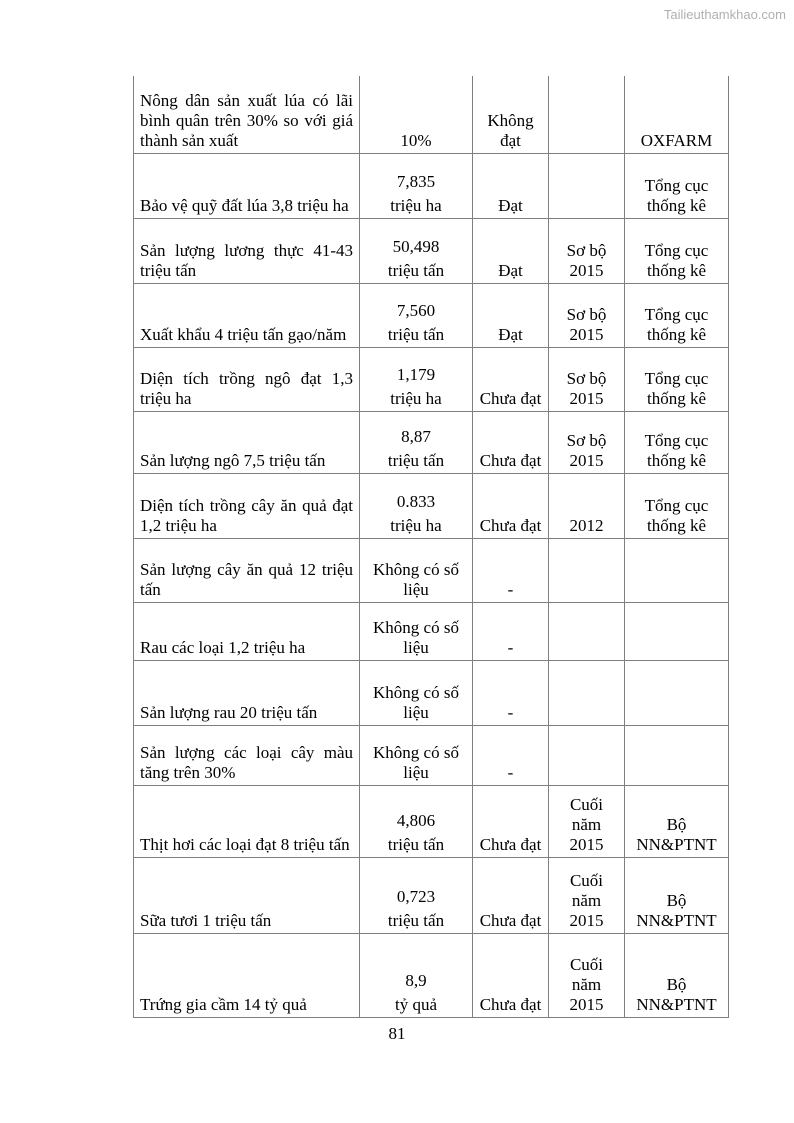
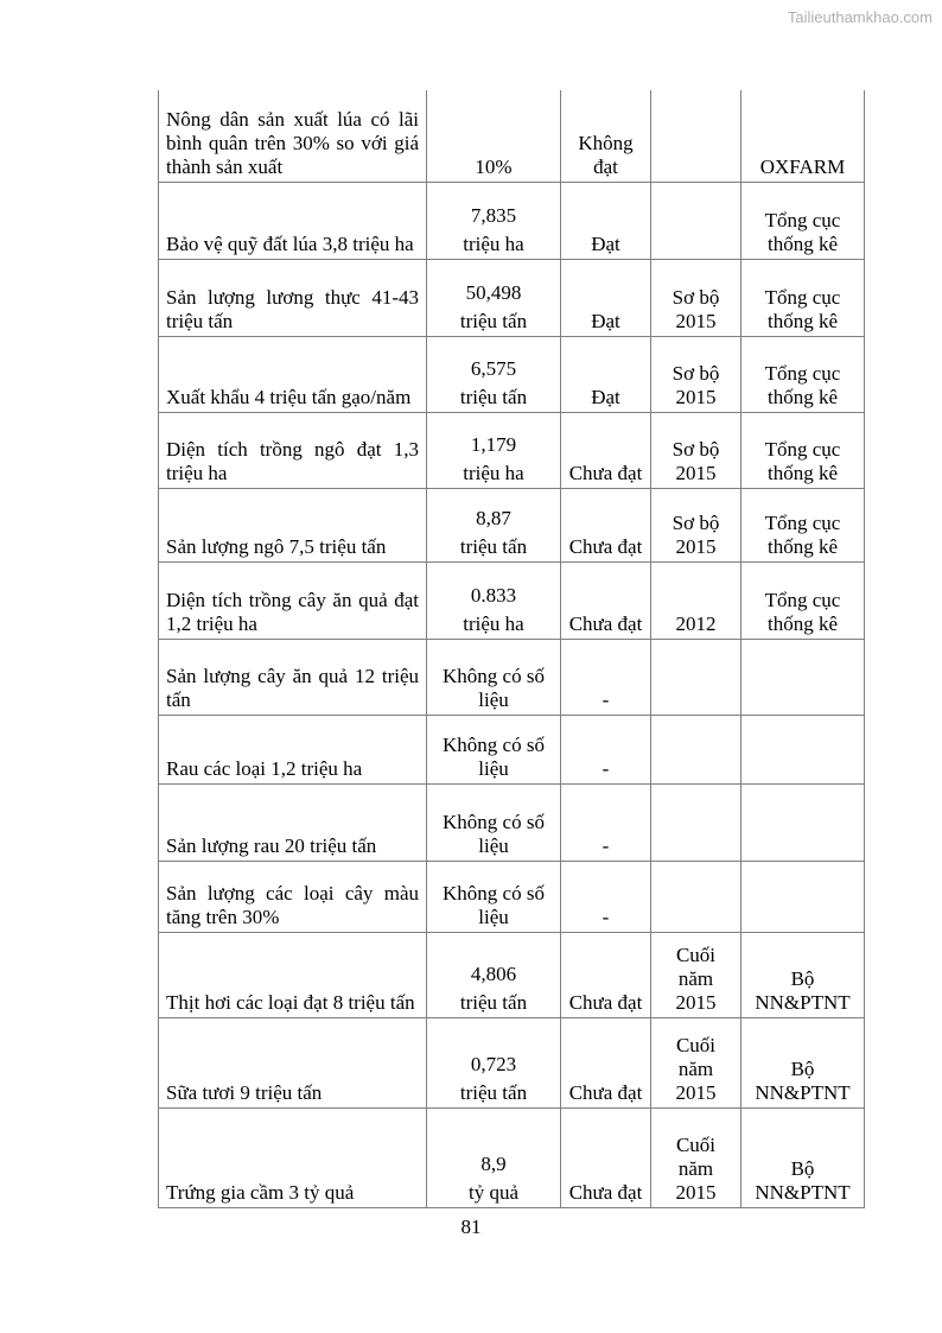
  Tailieuthamkhao.com
  Nông dân sản xuất lúa có lãi bình quân trên 30% so với giá thành sản xuất	10%	Không đạt		OXFARM
  Bảo vệ quỹ đất lúa 3,8 triệu ha	7,835triệu ha	Đạt		Tổng cục thống kê
  Sản lượng lương thực 41-43 triệu tấn	50,498triệu tấn	Đạt	Sơ bộ 2015	Tổng cục thống kê
- Xuất khẩu 4 triệu tấn gạo/năm	7,560triệu tấn	Đạt	Sơ bộ 2015	Tổng cục thống kê
+ Xuất khẩu 4 triệu tấn gạo/năm	6,575triệu tấn	Đạt	Sơ bộ 2015	Tổng cục thống kê
  Diện tích trồng ngô đạt 1,3 triệu ha	1,179triệu ha	Chưa đạt	Sơ bộ 2015	Tổng cục thống kê
  Sản lượng ngô 7,5 triệu tấn	8,87triệu tấn	Chưa đạt	Sơ bộ 2015	Tổng cục thống kê
  Diện tích trồng cây ăn quả đạt 1,2 triệu ha	0.833triệu ha	Chưa đạt	2012	Tổng cục thống kê
  Sản lượng cây ăn quả 12 triệu tấn	Không có sốliệu	-
  Rau các loại 1,2 triệu ha	Không có sốliệu	-
  Sản lượng rau 20 triệu tấn	Không có sốliệu	-
  Sản lượng các loại cây màu tăng trên 30%	Không có sốliệu	-
  Thịt hơi các loại đạt 8 triệu tấn	4,806triệu tấn	Chưa đạt	Cuối năm 2015	Bộ NN&PTNT
- Sữa tươi 1 triệu tấn	0,723triệu tấn	Chưa đạt	Cuối năm 2015	Bộ NN&PTNT
+ Sữa tươi 9 triệu tấn	0,723triệu tấn	Chưa đạt	Cuối năm 2015	Bộ NN&PTNT
- Trứng gia cầm 14 tỷ quả	8,9tỷ quả	Chưa đạt	Cuối năm 2015	Bộ NN&PTNT
+ Trứng gia cầm 3 tỷ quả	8,9tỷ quả	Chưa đạt	Cuối năm 2015	Bộ NN&PTNT
  81
